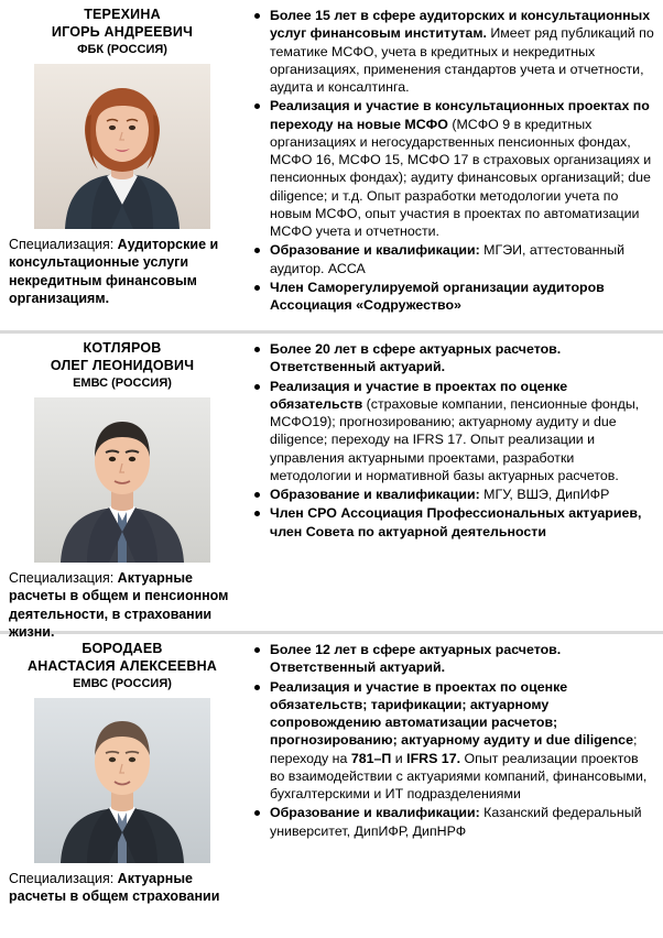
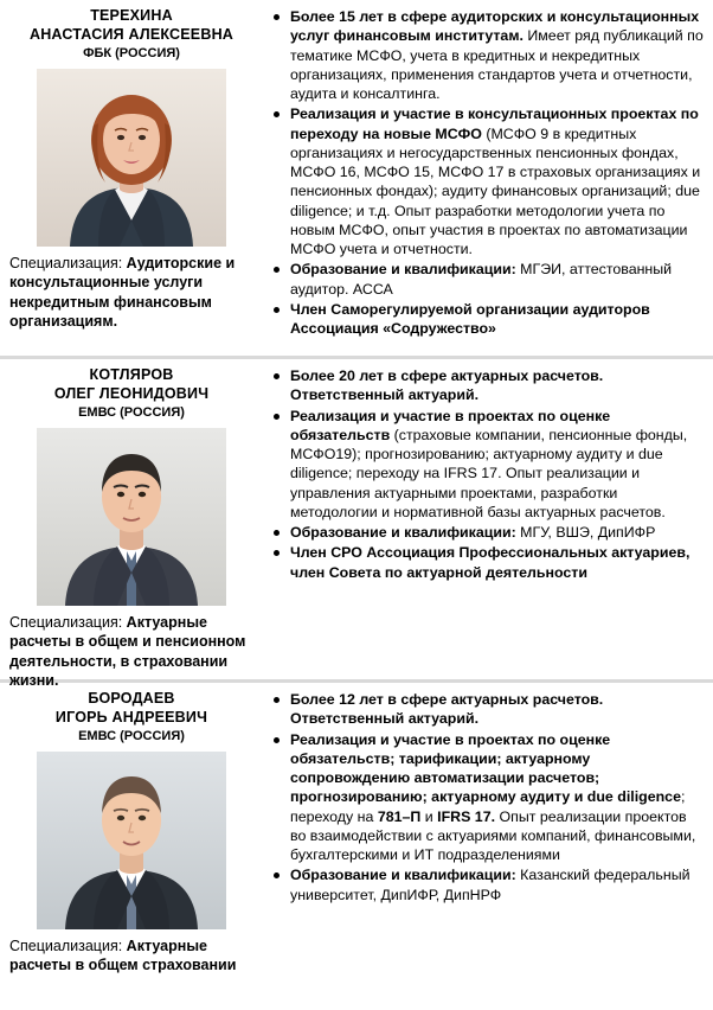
  ТЕРЕХИНА
- ИГОРЬ АНДРЕЕВИЧ
+ АНАСТАСИЯ АЛЕКСЕЕВНА
  ФБК (РОССИЯ)
  Специализация: Аудиторские и консультационные услуги некредитным финансовым организациям.
  Более 15 лет в сфере аудиторских и консультационных услуг финансовым институтам. Имеет ряд публикаций по тематике МСФО, учета в кредитных и некредитных организациях, применения стандартов учета и отчетности, аудита и консалтинга.
  Реализация и участие в консультационных проектах по переходу на новые МСФО (МСФО 9 в кредитных организациях и негосударственных пенсионных фондах, МСФО 16, МСФО 15, МСФО 17 в страховых организациях и пенсионных фондах); аудиту финансовых организаций; due diligence; и т.д. Опыт разработки методологии учета по новым МСФО, опыт участия в проектах по автоматизации МСФО учета и отчетности.
  Образование и квалификации: МГЭИ, аттестованный аудитор. АССА
  Член Саморегулируемой организации аудиторов Ассоциация «Содружество»
  КОТЛЯРОВ
  ОЛЕГ ЛЕОНИДОВИЧ
  ЕМВС (РОССИЯ)
  Специализация: Актуарные расчеты в общем и пенсионном деятельности, в страховании жизни.
  Более 20 лет в сфере актуарных расчетов. Ответственный актуарий.
  Реализация и участие в проектах по оценке обязательств (страховые компании, пенсионные фонды, МСФО19); прогнозированию; актуарному аудиту и due diligence; переходу на IFRS 17. Опыт реализации и управления актуарными проектами, разработки методологии и нормативной базы актуарных расчетов.
  Образование и квалификации: МГУ, ВШЭ, ДипИФР
  Член СРО Ассоциация Профессиональных актуариев, член Совета по актуарной деятельности
  БОРОДАЕВ
- АНАСТАСИЯ АЛЕКСЕЕВНА
+ ИГОРЬ АНДРЕЕВИЧ
  ЕМВС (РОССИЯ)
  Специализация: Актуарные расчеты в общем страховании
  Более 12 лет в сфере актуарных расчетов. Ответственный актуарий.
  Реализация и участие в проектах по оценке обязательств; тарификации; актуарному сопровождению автоматизации расчетов; прогнозированию; актуарному аудиту и due diligence; переходу на 781–П и IFRS 17. Опыт реализации проектов во взаимодействии с актуариями компаний, финансовыми, бухгалтерскими и ИТ подразделениями
  Образование и квалификации: Казанский федеральный университет, ДипИФР, ДипНРФ
